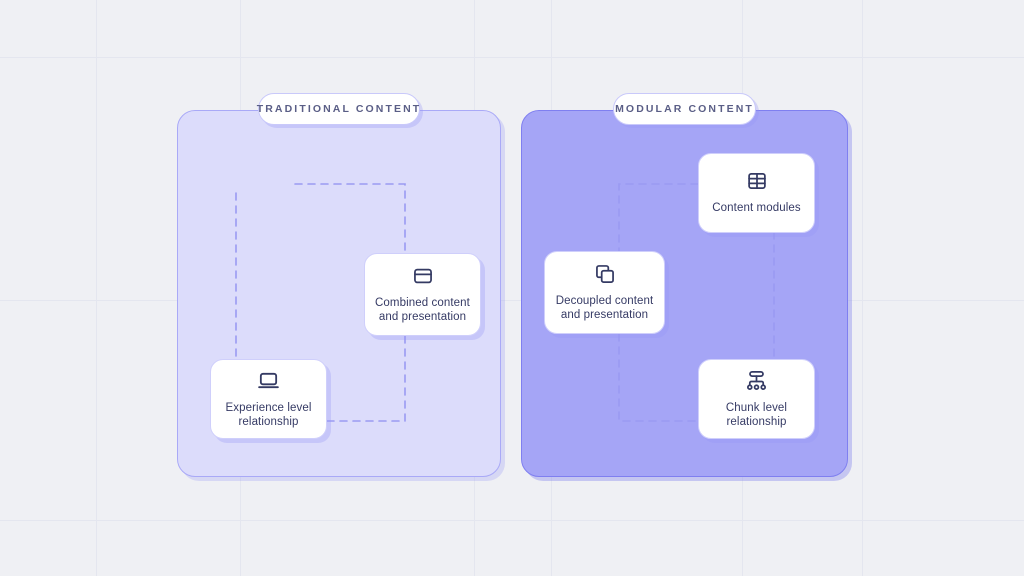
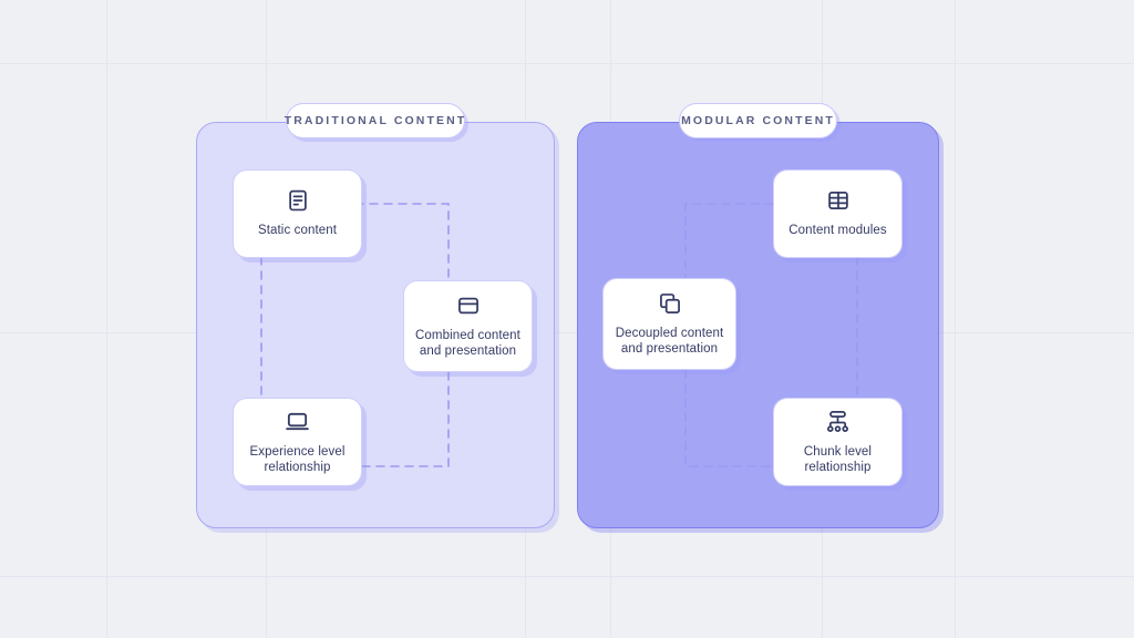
+ Static content
  Combined content
  and presentation
  Experience level
  relationship
  Content modules
  Decoupled content
  and presentation
  Chunk level
  relationship
  TRADITIONAL CONTENT
  MODULAR CONTENT
